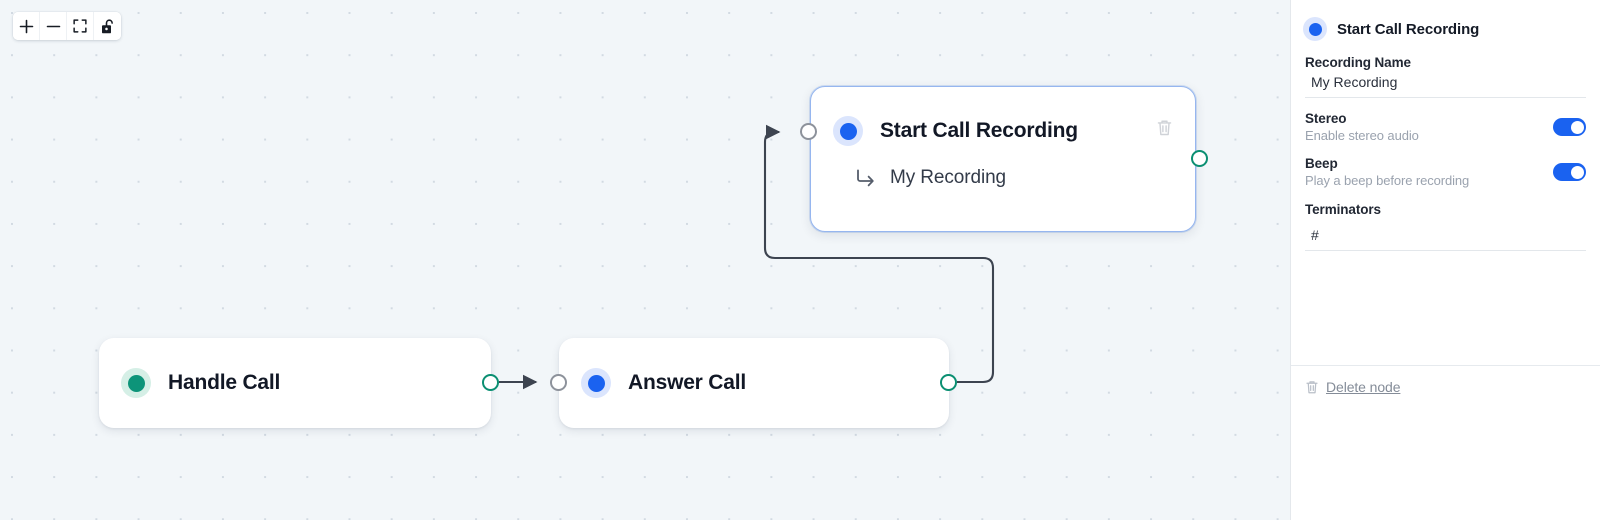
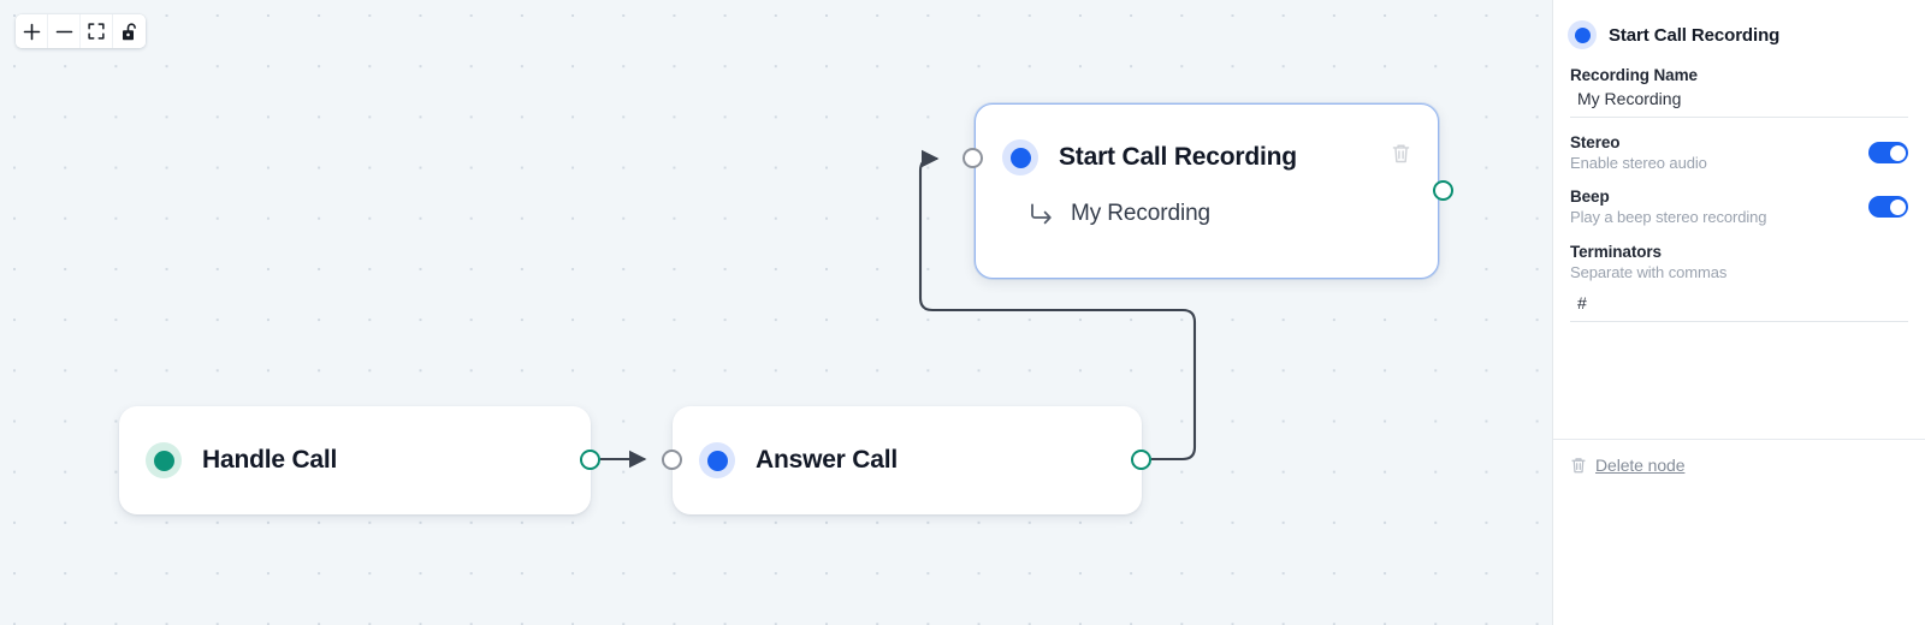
  Handle Call
  Answer Call
  Start Call Recording
  My Recording
  Start Call Recording
  Recording Name
  My Recording
  Stereo
  Enable stereo audio
  Beep
- Play a beep before recording
+ Play a beep stereo recording
  Terminators
+ Separate with commas
  #
  Delete node
